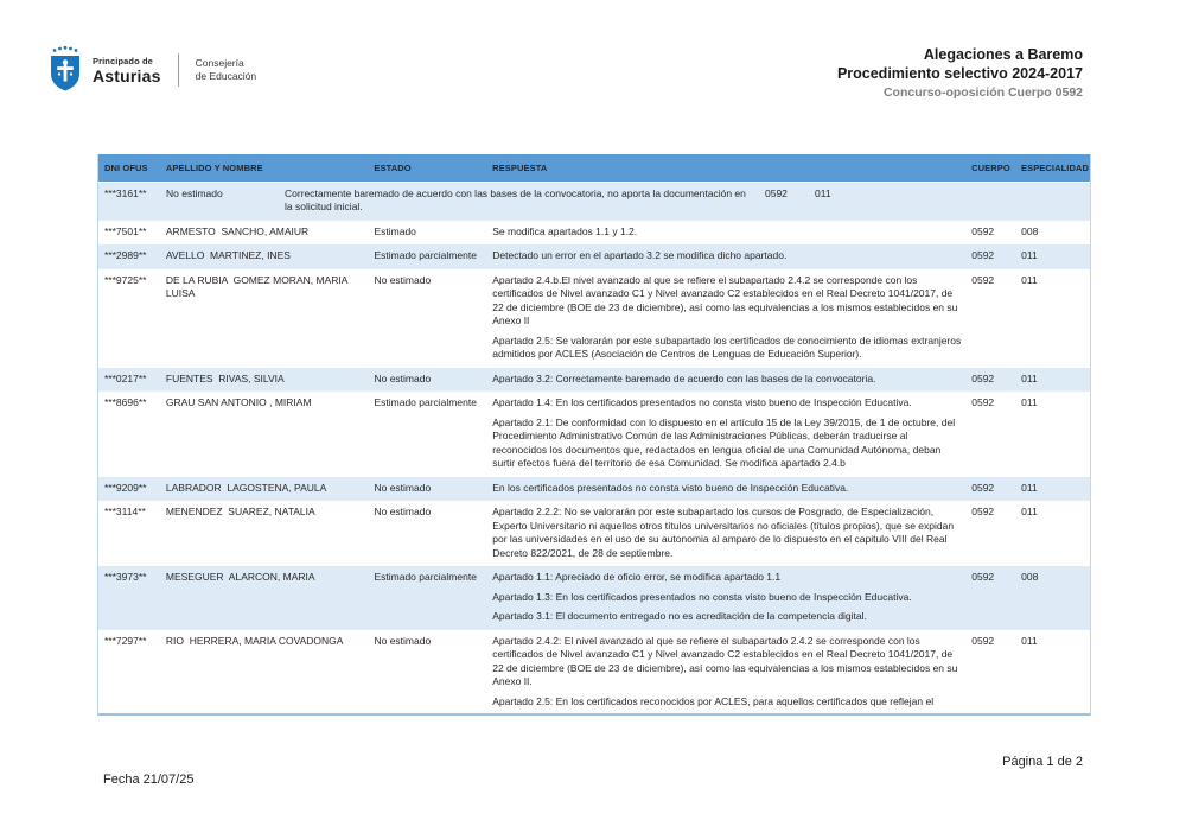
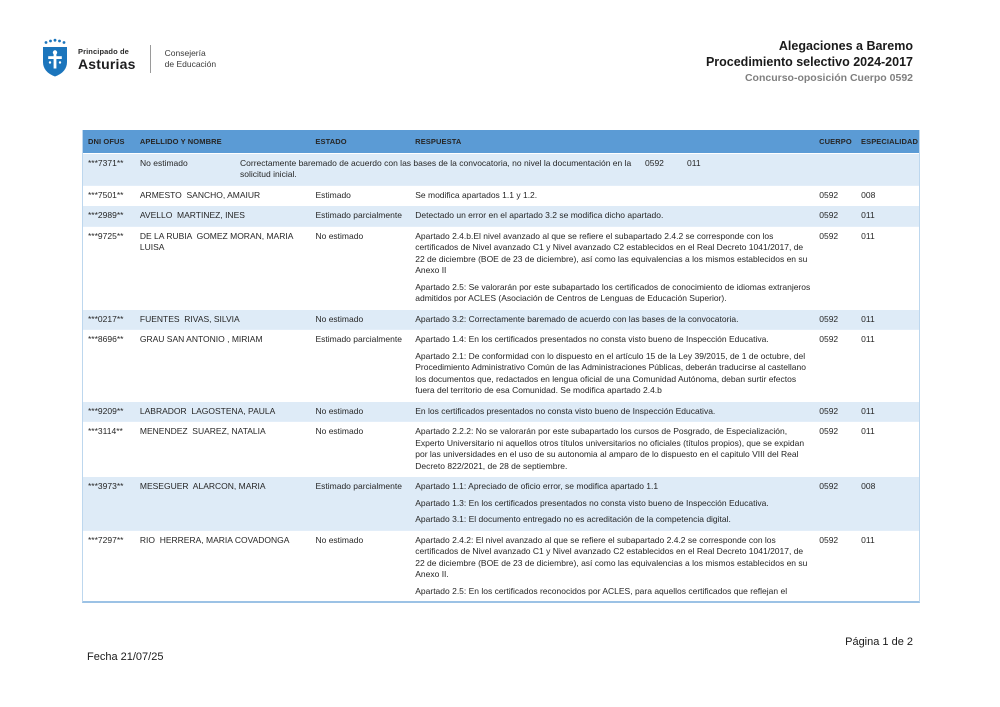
  Principado de
  Asturias
  Consejería
  de Educación
  Alegaciones a Baremo
  Procedimiento selectivo 2024-2017
  Concurso-oposición Cuerpo 0592
  DNI OFUS
  APELLIDO Y NOMBRE
  ESTADO
  RESPUESTA
  CUERPO
  ESPECIALIDAD
- ***3161**
+ ***7371**
  No estimado
- Correctamente baremado de acuerdo con las bases de la convocatoria, no aporta la documentación en la solicitud inicial.
+ Correctamente baremado de acuerdo con las bases de la convocatoria, no nivel la documentación en la solicitud inicial.
  0592
  011
  ***7501**
  ARMESTO SANCHO, AMAIUR
  Estimado
  Se modifica apartados 1.1 y 1.2.
  0592
  008
  ***2989**
  AVELLO MARTINEZ, INES
  Estimado parcialmente
  Detectado un error en el apartado 3.2 se modifica dicho apartado.
  0592
  011
  ***9725**
  DE LA RUBIA GOMEZ MORAN, MARIA LUISA
  No estimado
  Apartado 2.4.b.El nivel avanzado al que se refiere el subapartado 2.4.2 se corresponde con los certificados de Nivel avanzado C1 y Nivel avanzado C2 establecidos en el Real Decreto 1041/2017, de 22 de diciembre (BOE de 23 de diciembre), así como las equivalencias a los mismos establecidos en su Anexo II
  Apartado 2.5: Se valorarán por este subapartado los certificados de conocimiento de idiomas extranjeros admitidos por ACLES (Asociación de Centros de Lenguas de Educación Superior).
  0592
  011
  ***0217**
  FUENTES RIVAS, SILVIA
  No estimado
  Apartado 3.2: Correctamente baremado de acuerdo con las bases de la convocatoria.
  0592
  011
  ***8696**
  GRAU SAN ANTONIO , MIRIAM
  Estimado parcialmente
  Apartado 1.4: En los certificados presentados no consta visto bueno de Inspección Educativa.
- Apartado 2.1: De conformidad con lo dispuesto en el artículo 15 de la Ley 39/2015, de 1 de octubre, del Procedimiento Administrativo Común de las Administraciones Públicas, deberán traducirse al reconocidos los documentos que, redactados en lengua oficial de una Comunidad Autónoma, deban surtir efectos fuera del territorio de esa Comunidad. Se modifica apartado 2.4.b
+ Apartado 2.1: De conformidad con lo dispuesto en el artículo 15 de la Ley 39/2015, de 1 de octubre, del Procedimiento Administrativo Común de las Administraciones Públicas, deberán traducirse al castellano los documentos que, redactados en lengua oficial de una Comunidad Autónoma, deban surtir efectos fuera del territorio de esa Comunidad. Se modifica apartado 2.4.b
  0592
  011
  ***9209**
  LABRADOR LAGOSTENA, PAULA
  No estimado
  En los certificados presentados no consta visto bueno de Inspección Educativa.
  0592
  011
  ***3114**
  MENENDEZ SUAREZ, NATALIA
  No estimado
  Apartado 2.2.2: No se valorarán por este subapartado los cursos de Posgrado, de Especialización, Experto Universitario ni aquellos otros títulos universitarios no oficiales (títulos propios), que se expidan por las universidades en el uso de su autonomia al amparo de lo dispuesto en el capitulo VIII del Real Decreto 822/2021, de 28 de septiembre.
  0592
  011
  ***3973**
  MESEGUER ALARCON, MARIA
  Estimado parcialmente
  Apartado 1.1: Apreciado de oficio error, se modifica apartado 1.1
  Apartado 1.3: En los certificados presentados no consta visto bueno de Inspección Educativa.
  Apartado 3.1: El documento entregado no es acreditación de la competencia digital.
  0592
  008
  ***7297**
  RIO HERRERA, MARIA COVADONGA
  No estimado
  Apartado 2.4.2: El nivel avanzado al que se refiere el subapartado 2.4.2 se corresponde con los certificados de Nivel avanzado C1 y Nivel avanzado C2 establecidos en el Real Decreto 1041/2017, de 22 de diciembre (BOE de 23 de diciembre), así como las equivalencias a los mismos establecidos en su Anexo II.
  Apartado 2.5: En los certificados reconocidos por ACLES, para aquellos certificados que reflejan el
  0592
  011
  Página 1 de 2
  Fecha 21/07/25
